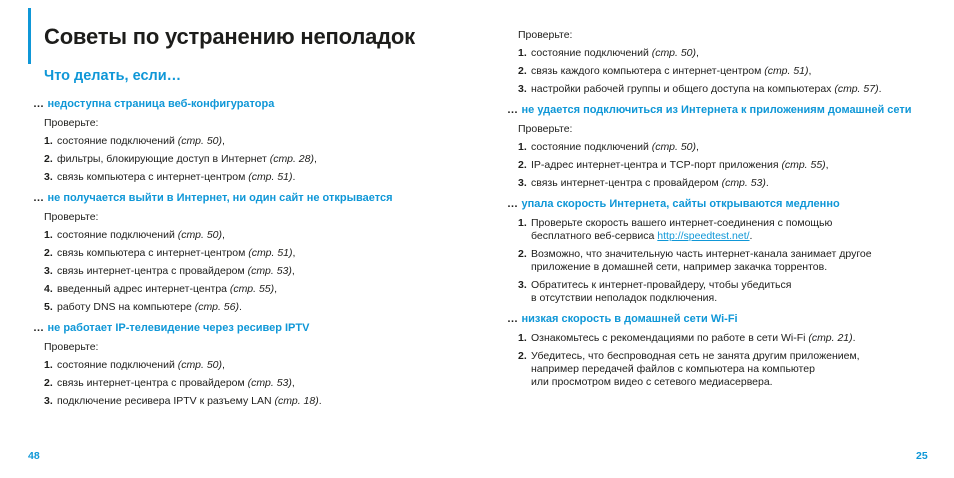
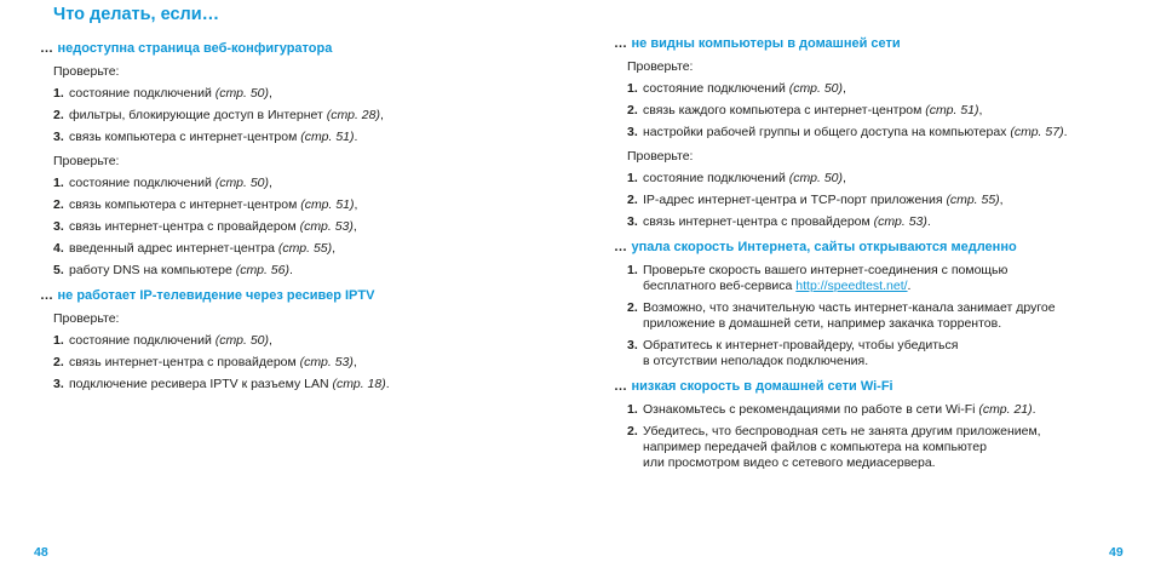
- Советы по устранению неполадок
  Что делать, если…
  … недоступна страница веб-конфигуратора
  Проверьте:
  1.
  состояние подключений (стр. 50),
  2.
  фильтры, блокирующие доступ в Интернет (стр. 28),
  3.
  связь компьютера с интернет-центром (стр. 51).
- … не получается выйти в Интернет, ни один сайт не открывается
  Проверьте:
  1.
  состояние подключений (стр. 50),
  2.
  связь компьютера с интернет-центром (стр. 51),
  3.
  связь интернет-центра с провайдером (стр. 53),
  4.
  введенный адрес интернет-центра (стр. 55),
  5.
  работу DNS на компьютере (стр. 56).
  … не работает IP-телевидение через ресивер IPTV
  Проверьте:
  1.
  состояние подключений (стр. 50),
  2.
  связь интернет-центра с провайдером (стр. 53),
  3.
  подключение ресивера IPTV к разъему LAN (стр. 18).
+ … не видны компьютеры в домашней сети
  Проверьте:
  1.
  состояние подключений (стр. 50),
  2.
  связь каждого компьютера с интернет-центром (стр. 51),
  3.
  настройки рабочей группы и общего доступа на компьютерах (стр. 57).
- … не удается подключиться из Интернета к приложениям домашней сети
  Проверьте:
  1.
  состояние подключений (стр. 50),
  2.
  IP-адрес интернет-центра и TCP-порт приложения (стр. 55),
  3.
  связь интернет-центра с провайдером (стр. 53).
  … упала скорость Интернета, сайты открываются медленно
  1.
  Проверьте скорость вашего интернет-соединения с помощью
  бесплатного веб-сервиса http://speedtest.net/.
  2.
  Возможно, что значительную часть интернет-канала занимает другое
  приложение в домашней сети, например закачка торрентов.
  3.
  Обратитесь к интернет-провайдеру, чтобы убедиться
  в отсутствии неполадок подключения.
  … низкая скорость в домашней сети Wi-Fi
  1.
  Ознакомьтесь с рекомендациями по работе в сети Wi-Fi (стр. 21).
  2.
  Убедитесь, что беспроводная сеть не занята другим приложением,
  например передачей файлов с компьютера на компьютер
  или просмотром видео с сетевого медиасервера.
  48
- 25
+ 49
